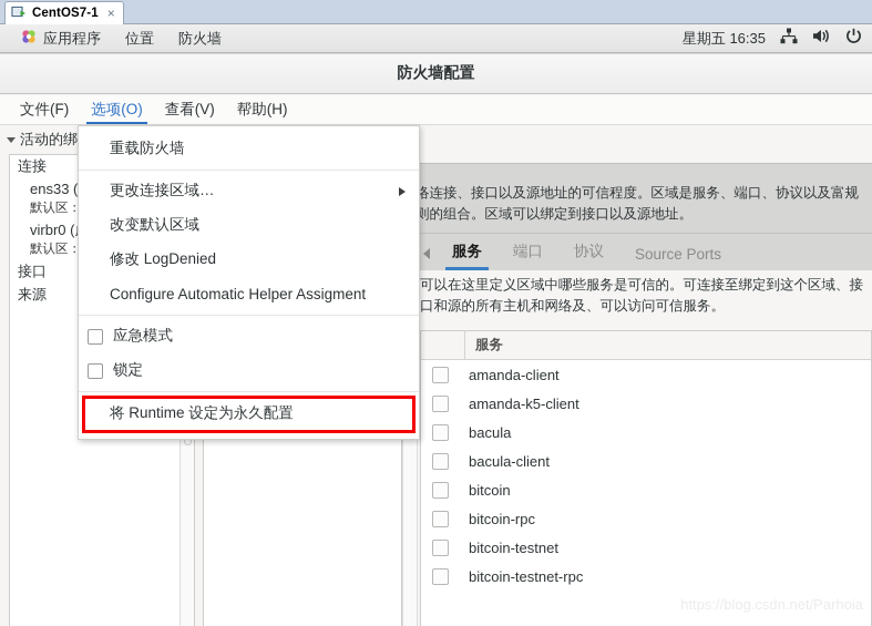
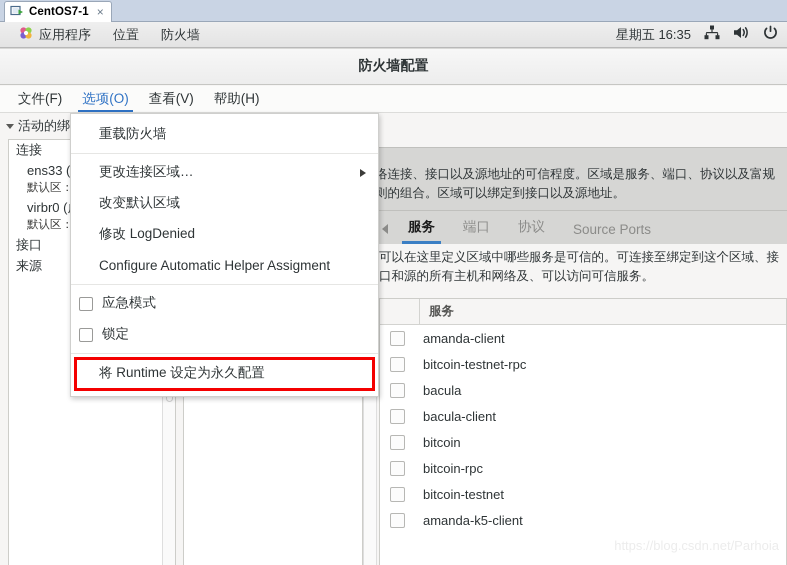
  CentOS7-1
  ×
  应用程序
  位置
  防火墙
  星期五 16:35
  防火墙配置
  文件(F)
  选项(O)
  查看(V)
  帮助(H)
  活动的绑
  连接
  接口
  来源
  络连接、接口以及源地址的可信程度。区域是服务、端口、协议以及富规则的组合。区域可以绑定到接口以及源地址。
  服务
  端口
  协议
  Source Ports
  可以在这里定义区域中哪些服务是可信的。可连接至绑定到这个区域、接口和源的所有主机和网络及、可以访问可信服务。
  服务
  amanda-client
- amanda-k5-client
+ bitcoin-testnet-rpc
  bacula
  bacula-client
  bitcoin
  bitcoin-rpc
  bitcoin-testnet
- bitcoin-testnet-rpc
+ amanda-k5-client
  重载防火墙
  更改连接区域…
  改变默认区域
  修改 LogDenied
  Configure Automatic Helper Assigment
  应急模式
  锁定
  将 Runtime 设定为永久配置
